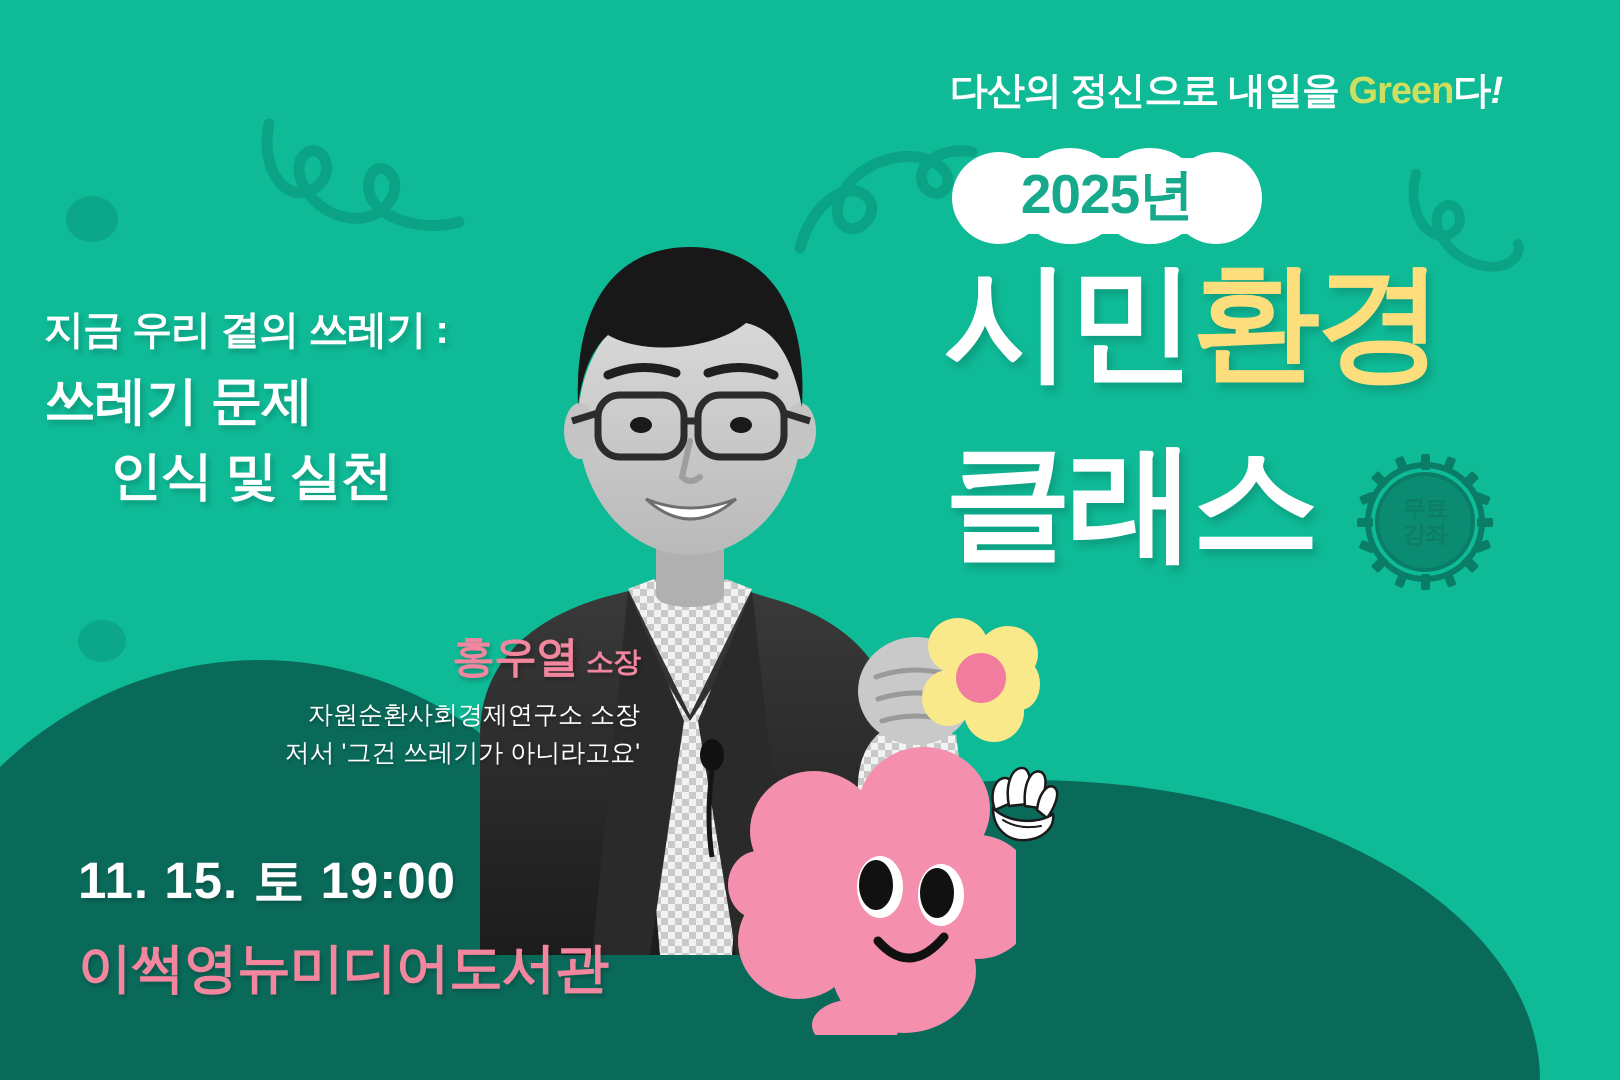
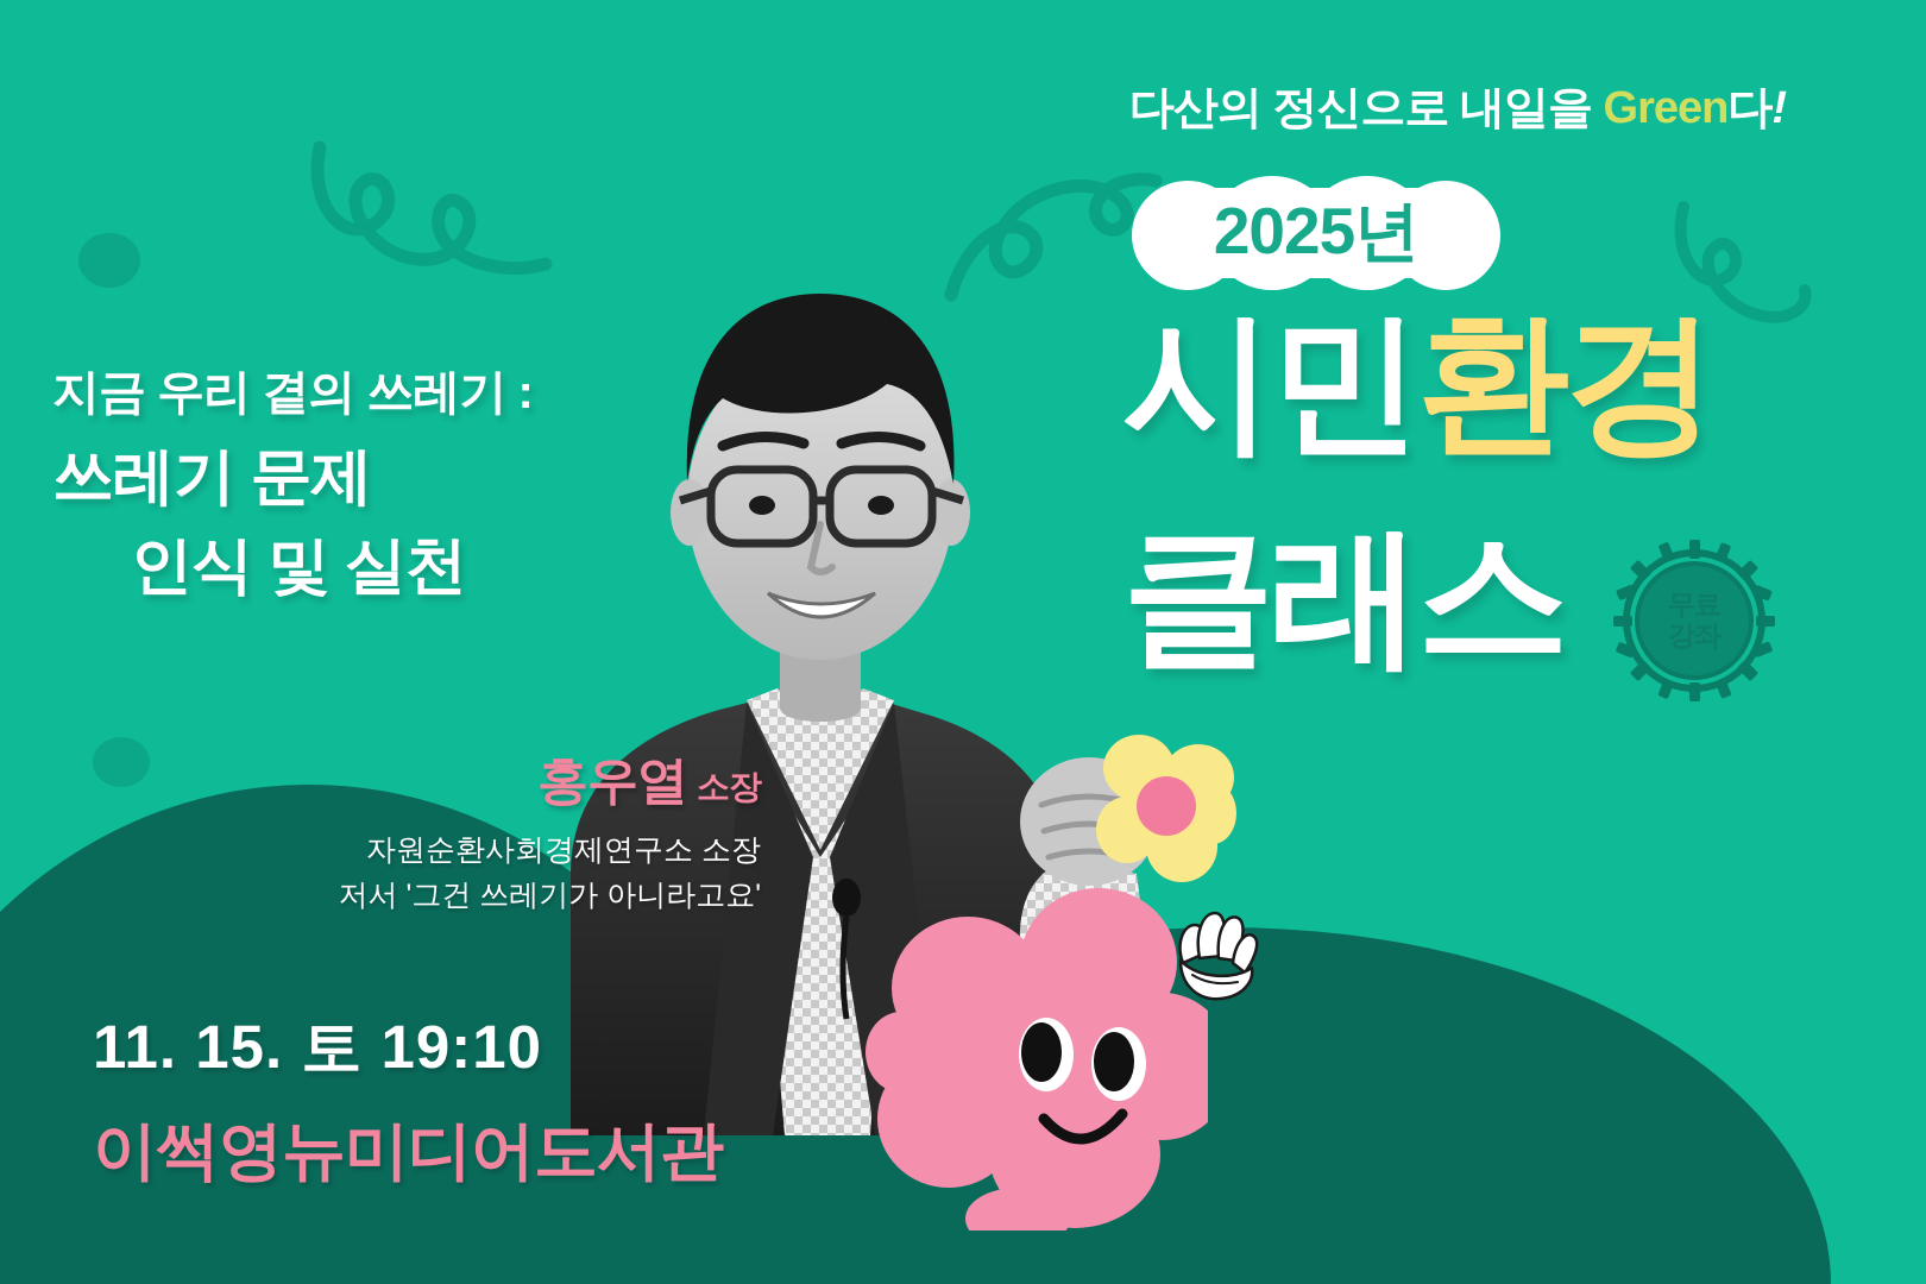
  지금 우리 곁의 쓰레기 :
  쓰레기 문제
  인식 및 실천
  홍우열 소장
  자원순환사회경제연구소 소장
  저서 '그건 쓰레기가 아니라고요'
- 11. 15. 토 19:00
+ 11. 15. 토 19:10
  이썩영뉴미디어도서관
  다산의 정신으로 내일을 Green다!
  2025년
  시민환경
  클래스
